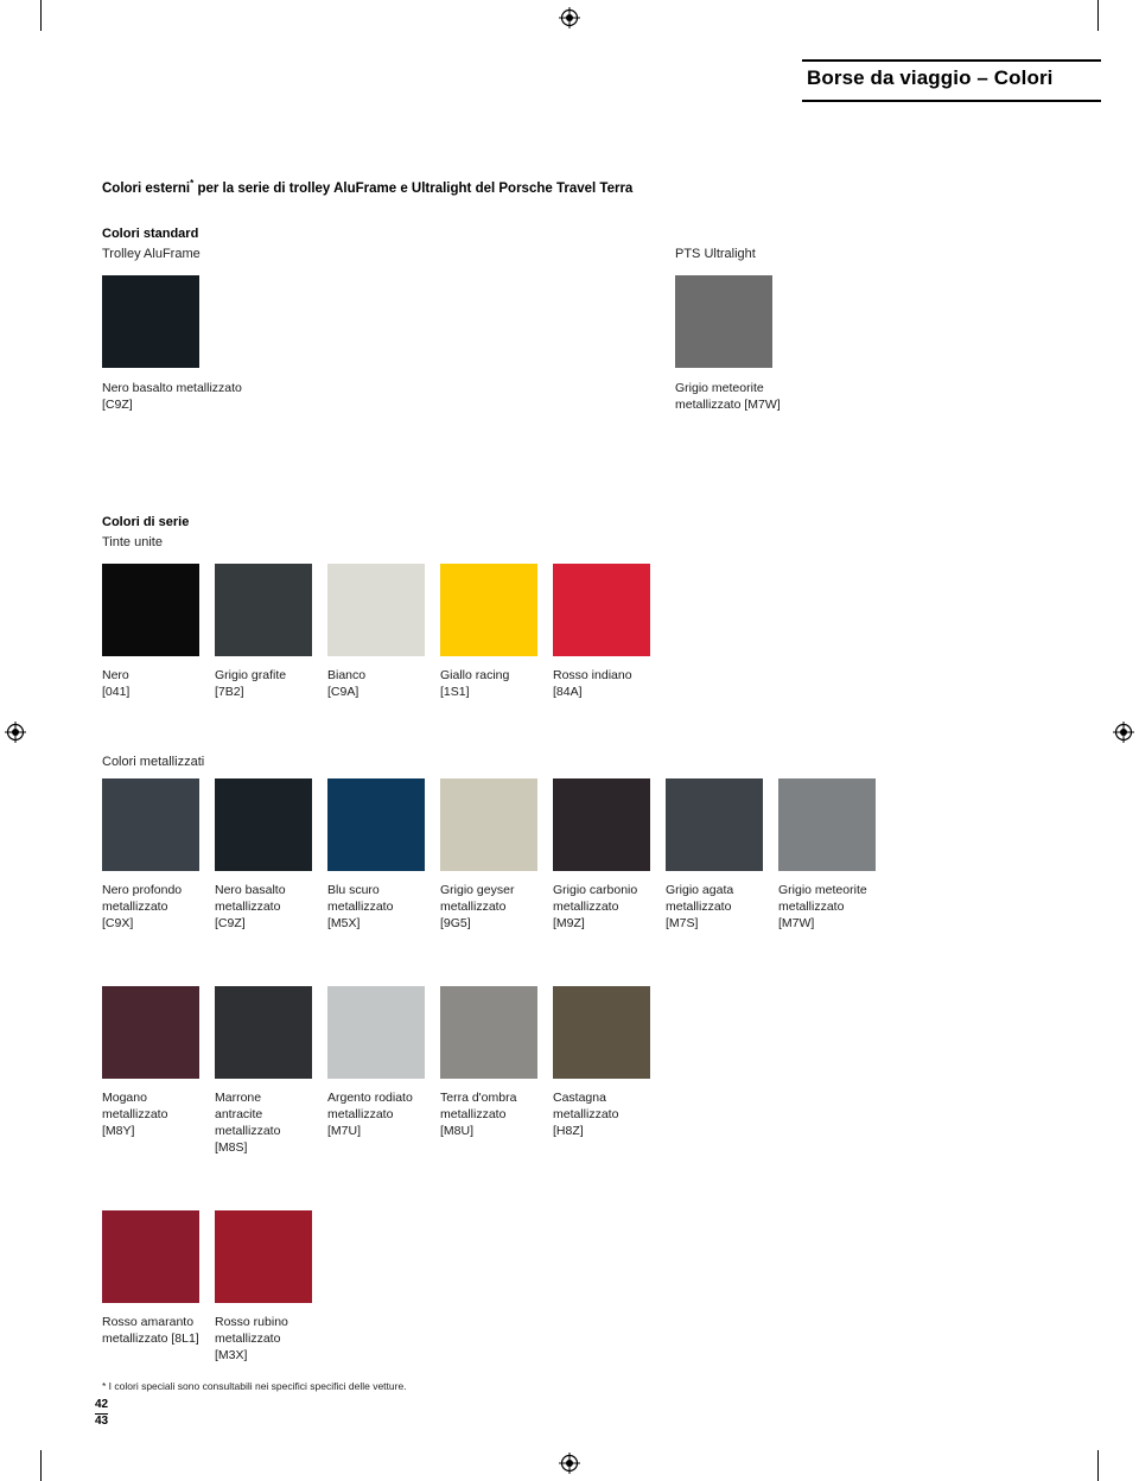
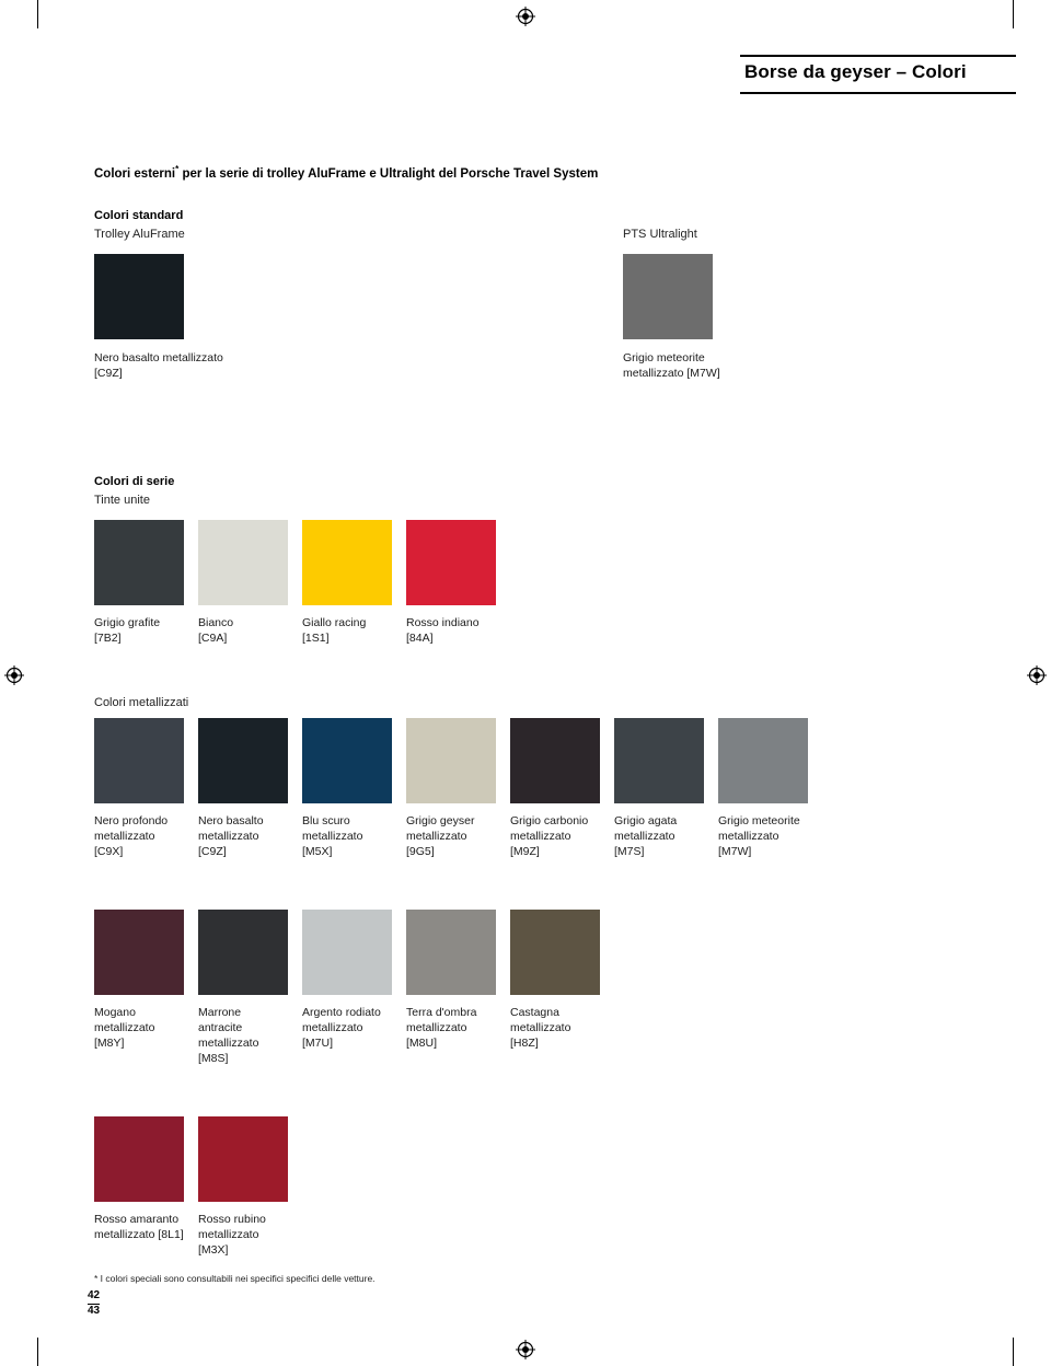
- Borse da viaggio – Colori
+ Borse da geyser – Colori
- Colori esterni* per la serie di trolley AluFrame e Ultralight del Porsche Travel Terra
+ Colori esterni* per la serie di trolley AluFrame e Ultralight del Porsche Travel System
  Colori standard
  Trolley AluFrame
  Nero basalto metallizzato
  [C9Z]
  PTS Ultralight
  Grigio meteorite
  metallizzato [M7W]
  Colori di serie
  Tinte unite
- Nero
- [041]
  Grigio grafite
  [7B2]
  Bianco
  [C9A]
  Giallo racing
  [1S1]
  Rosso indiano
  [84A]
  Colori metallizzati
  Nero profondo
  metallizzato [C9X]
  Nero basalto
  metallizzato [C9Z]
  Blu scuro
  metallizzato [M5X]
  Grigio geyser
  metallizzato [9G5]
  Grigio carbonio
  metallizzato [M9Z]
  Grigio agata
  metallizzato [M7S]
  Grigio meteorite
  metallizzato [M7W]
  Mogano metallizzato
  [M8Y]
  Marrone antracite
  metallizzato [M8S]
  Argento rodiato
  metallizzato [M7U]
  Terra d'ombra
  metallizzato [M8U]
  Castagna
  metallizzato [H8Z]
  Rosso amaranto
  metallizzato [8L1]
  Rosso rubino
  metallizzato [M3X]
  * I colori speciali sono consultabili nei specifici specifici delle vetture.
  42
  43
